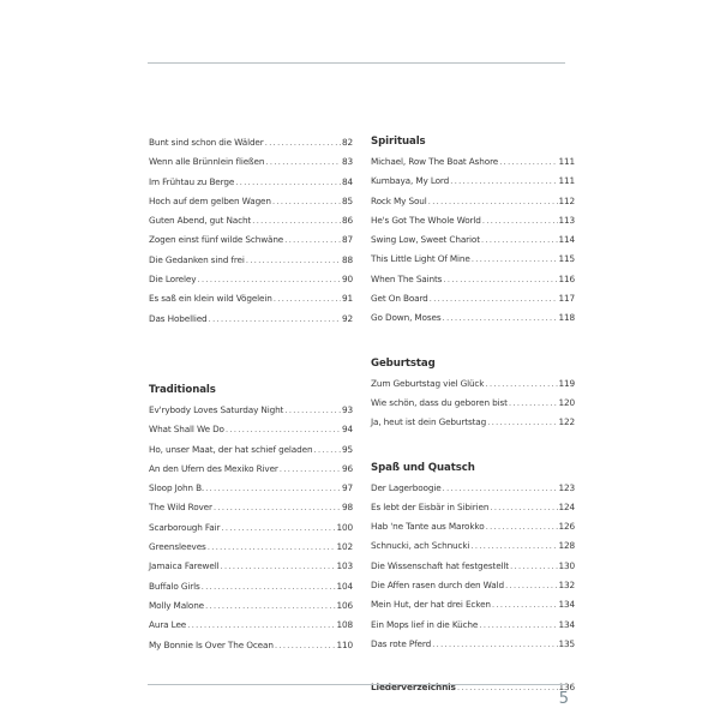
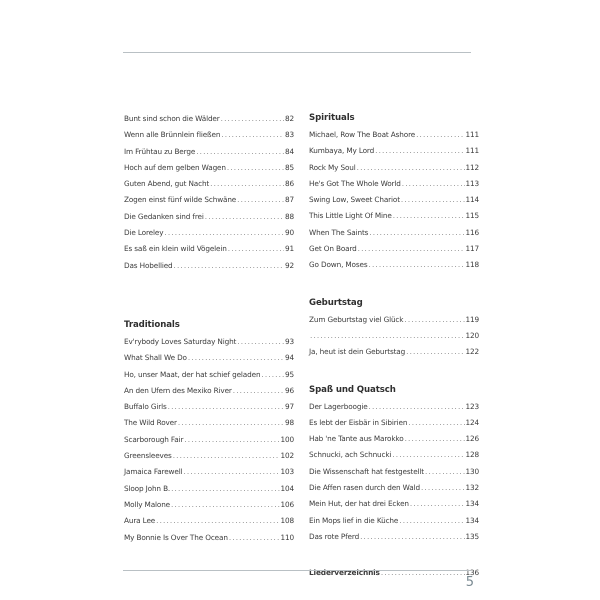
  Bunt sind schon die Wälder
  82
  Wenn alle Brünnlein fließen
  83
  Im Frühtau zu Berge
  84
  Hoch auf dem gelben Wagen
  85
  Guten Abend, gut Nacht
  86
  Zogen einst fünf wilde Schwäne
  87
  Die Gedanken sind frei
  88
  Die Loreley
  90
  Es saß ein klein wild Vögelein
  91
  Das Hobellied
  92
  Traditionals
  Ev'rybody Loves Saturday Night
  93
  What Shall We Do
  94
  Ho, unser Maat, der hat schief geladen
  95
  An den Ufern des Mexiko River
  96
- Sloop John B.
+ Buffalo Girls
  97
  The Wild Rover
  98
  Scarborough Fair
  100
  Greensleeves
  102
  Jamaica Farewell
  103
- Buffalo Girls
+ Sloop John B.
  104
  Molly Malone
  106
  Aura Lee
  108
  My Bonnie Is Over The Ocean
  110
  Spirituals
  Michael, Row The Boat Ashore
  111
  Kumbaya, My Lord
  111
  Rock My Soul
  112
  He's Got The Whole World
  113
  Swing Low, Sweet Chariot
  114
  This Little Light Of Mine
  115
  When The Saints
  116
  Get On Board
  117
  Go Down, Moses
  118
  Geburtstag
  Zum Geburtstag viel Glück
  119
- Wie schön, dass du geboren bist
  120
  Ja, heut ist dein Geburtstag
  122
  Spaß und Quatsch
  Der Lagerboogie
  123
  Es lebt der Eisbär in Sibirien
  124
  Hab 'ne Tante aus Marokko
  126
  Schnucki, ach Schnucki
  128
  Die Wissenschaft hat festgestellt
  130
  Die Affen rasen durch den Wald
  132
  Mein Hut, der hat drei Ecken
  134
  Ein Mops lief in die Küche
  134
  Das rote Pferd
  135
  Liederverzeichnis
  136
  5
